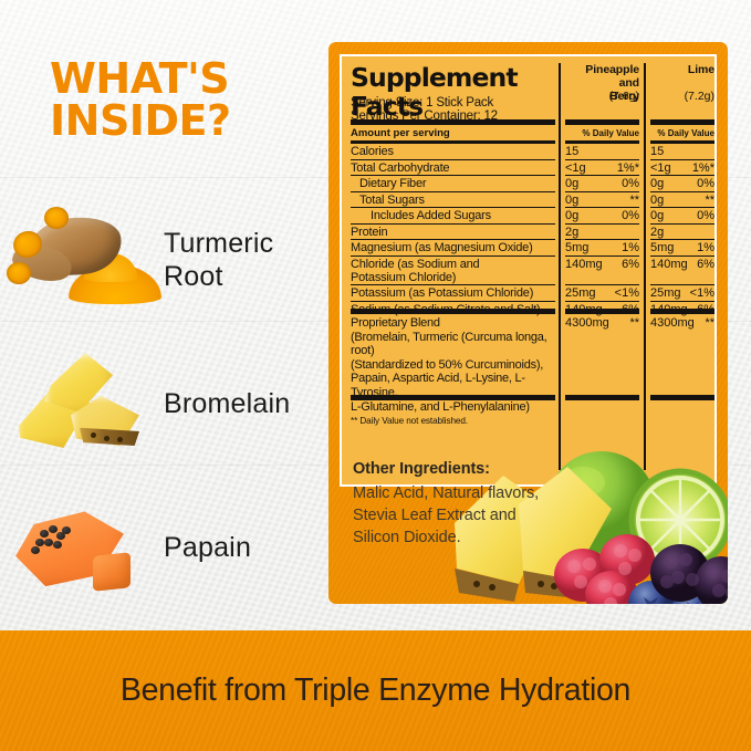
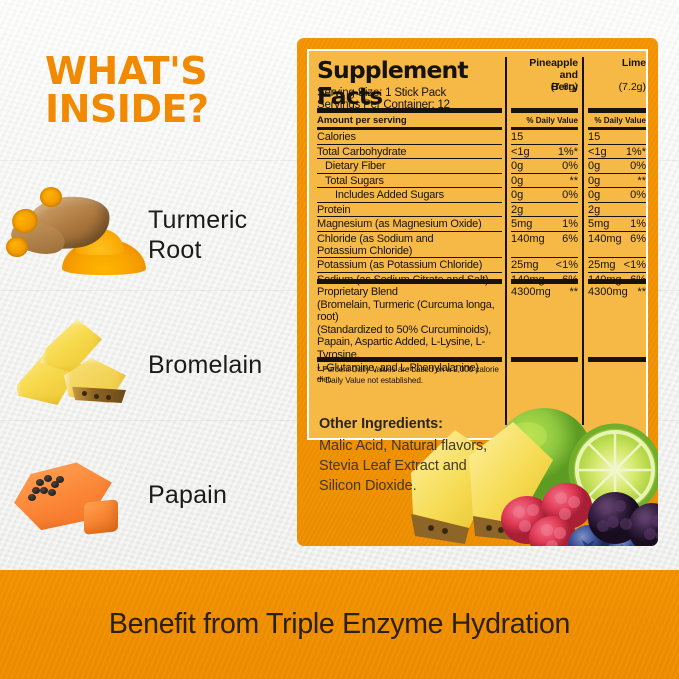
  WHAT'S
  INSIDE?
  Turmeric
  Root
  Bromelain
  Papain
  Supplement Facts
  Serving Size: 1 Stick Pack
  Servings Per Container: 12
  Pineapple and
  Berry
  (7.6g)
  Lime
  (7.2g)
  Amount per serving
  % Daily Value
  % Daily Value
  Calories
  15
  15
  Total Carbohydrate
  <1g
  1%*
  <1g
  1%*
  Dietary Fiber
  0g
  0%
  0g
  0%
  Total Sugars
  0g
  **
  0g
  **
  Includes Added Sugars
  0g
  0%
  0g
  0%
  Protein
  2g
  2g
  Magnesium (as Magnesium Oxide)
  5mg
  1%
  5mg
  1%
  Chloride (as Sodium and
  Potassium Chloride)
  140mg
  6%
  140mg
  6%
  Potassium (as Potassium Chloride)
  25mg
  <1%
  25mg
  <1%
  Proprietary Blend
  (Bromelain, Turmeric (Curcuma longa, root)
  (Standardized to 50% Curcuminoids),
- Papain, Aspartic Acid, L-Lysine, L-Tyrosine,
+ Papain, Aspartic Added, L-Lysine, L-Tyrosine,
  L-Glutamine, and L-Phenylalanine)
  4300mg
  **
  4300mg
  **
+ * Percent Daily Values are based on a 2,000 calorie diet.
  ** Daily Value not established.
  Other Ingredients:
  Malic Acid, Natural flavors,
  Stevia Leaf Extract and
  Silicon Dioxide.
  Benefit from Triple Enzyme Hydration
